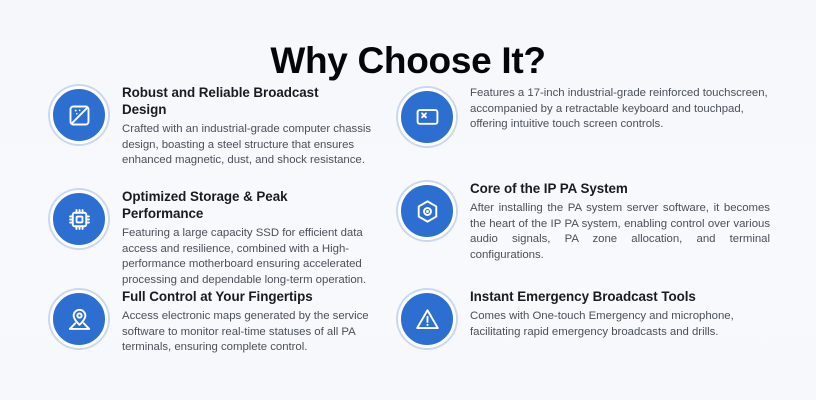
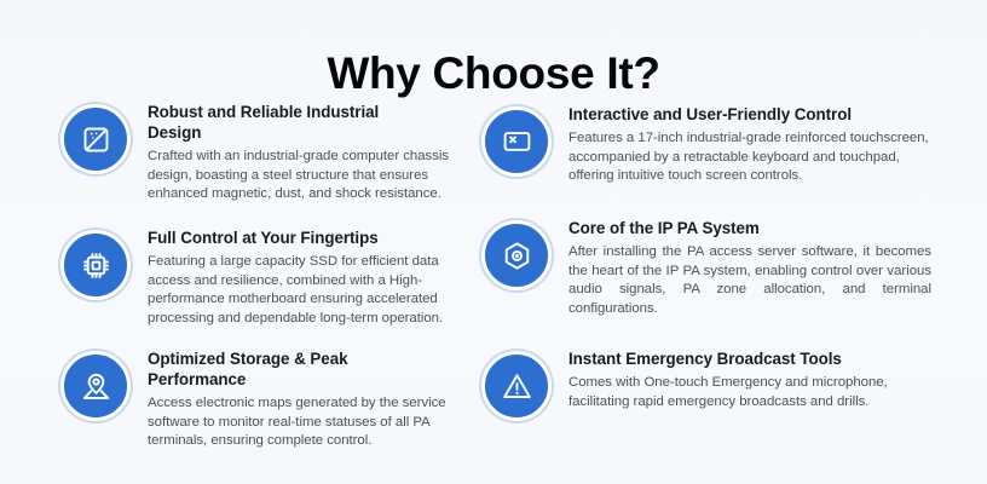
  Why Choose It?
- Robust and Reliable Broadcast Design
+ Robust and Reliable Industrial Design
  Crafted with an industrial-grade computer chassis design, boasting a steel structure that ensures enhanced magnetic, dust, and shock resistance.
- Optimized Storage & Peak Performance
+ Full Control at Your Fingertips
  Featuring a large capacity SSD for efficient data access and resilience, combined with a High-performance motherboard ensuring accelerated processing and dependable long-term operation.
- Full Control at Your Fingertips
+ Optimized Storage & Peak Performance
  Access electronic maps generated by the service software to monitor real-time statuses of all PA terminals, ensuring complete control.
+ Interactive and User-Friendly Control
  Features a 17-inch industrial-grade reinforced touchscreen, accompanied by a retractable keyboard and touchpad, offering intuitive touch screen controls.
  Core of the IP PA System
- After installing the PA system server software, it becomes the heart of the IP PA system, enabling control over various audio signals, PA zone allocation, and terminal configurations.
+ After installing the PA access server software, it becomes the heart of the IP PA system, enabling control over various audio signals, PA zone allocation, and terminal configurations.
  Instant Emergency Broadcast Tools
  Comes with One-touch Emergency and microphone, facilitating rapid emergency broadcasts and drills.
